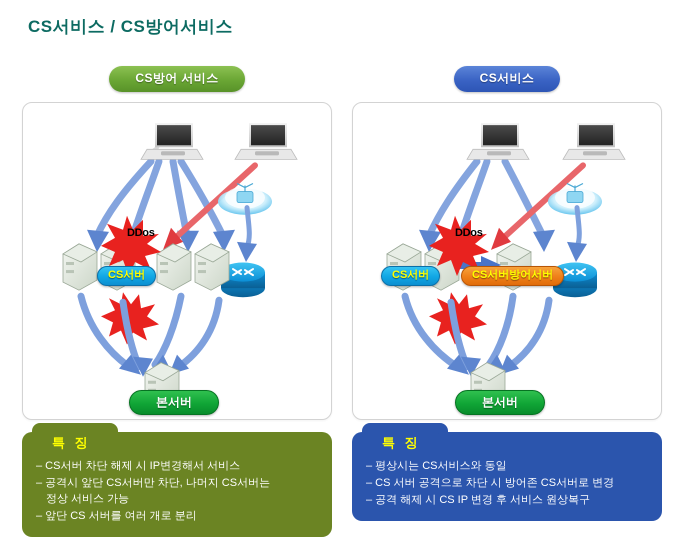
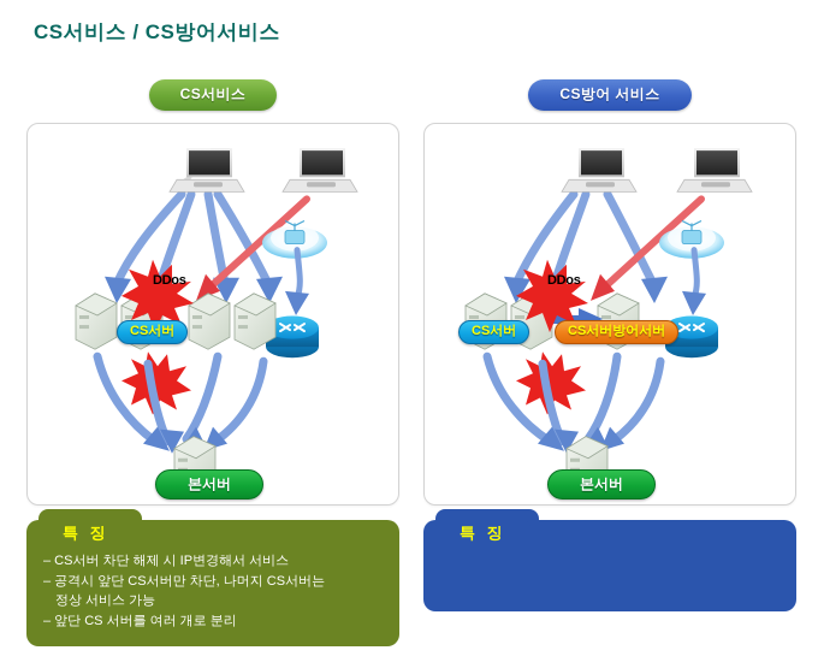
  CS서비스 / CS방어서비스
- CS방어 서비스
+ CS서비스
  DDos
  CS서버
  본서버
  특 징
  – CS서버 차단 해제 시 IP변경해서 서비스
  – 공격시 앞단 CS서버만 차단, 나머지 CS서버는
  정상 서비스 가능
  – 앞단 CS 서버를 여러 개로 분리
- CS서비스
+ CS방어 서비스
  DDos
  CS서버
  CS서버방어서버
  본서버
  특 징
- – 평상시는 CS서비스와 동일
- – CS 서버 공격으로 차단 시 방어존 CS서버로 변경
- – 공격 해제 시 CS IP 변경 후 서비스 원상복구
